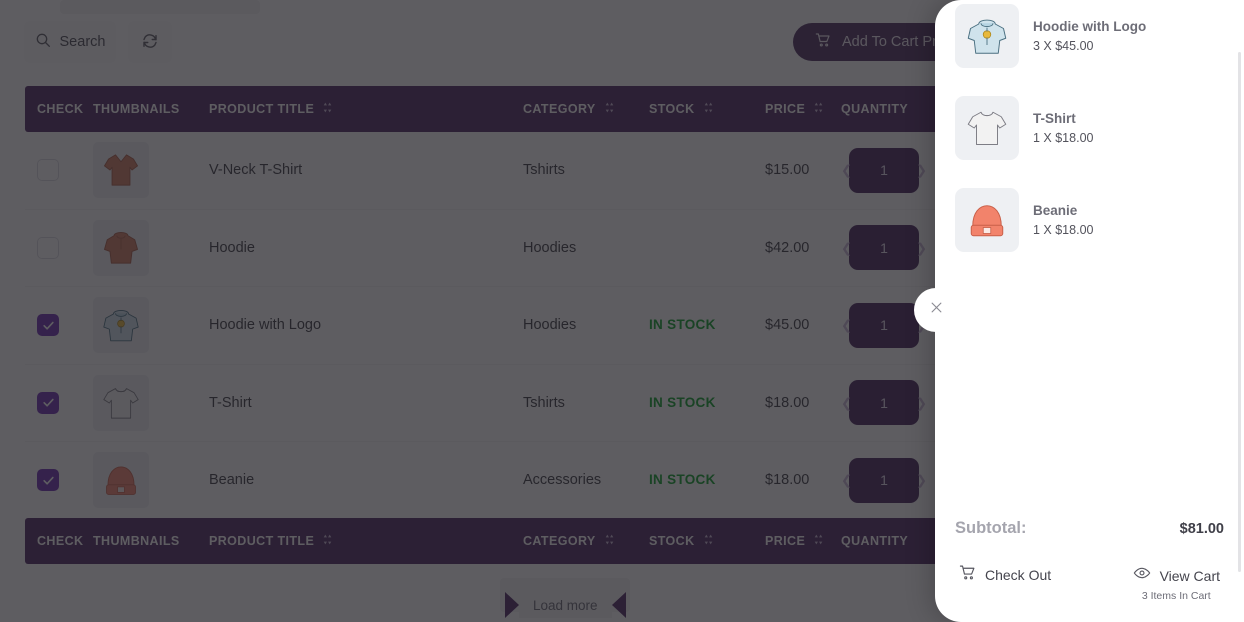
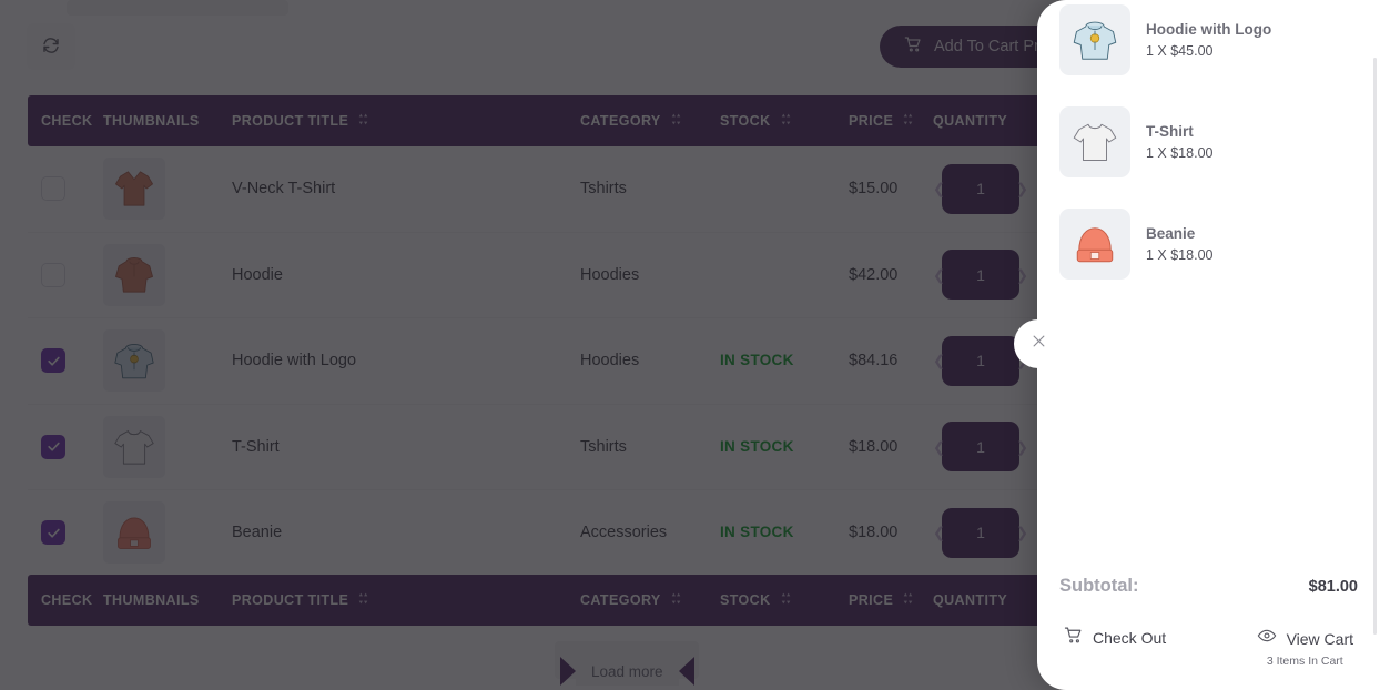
- Search
  CHECK
  THUMBNAILS
  PRODUCT TITLE
  CATEGORY
  STOCK
  PRICE
  QUANTITY
  V-Neck T-Shirt
  Tshirts
  $15.00
  ❮
  1
  ❯
  Hoodie
  Hoodies
  $42.00
  ❮
  1
  ❯
  Hoodie with Logo
  Hoodies
  IN STOCK
- $45.00
+ $84.16
  ❮
  1
  T-Shirt
  Tshirts
  IN STOCK
  $18.00
  ❮
  1
  ❯
  Beanie
  Accessories
  IN STOCK
  $18.00
  ❮
  1
  ❯
  CHECK
  THUMBNAILS
  PRODUCT TITLE
  CATEGORY
  STOCK
  PRICE
  QUANTITY
  Load more
  Hoodie with Logo
- 3 X $45.00
+ 1 X $45.00
  T-Shirt
  1 X $18.00
  Beanie
  1 X $18.00
  Subtotal:
  $81.00
  Check Out
  View Cart
  3 Items In Cart
